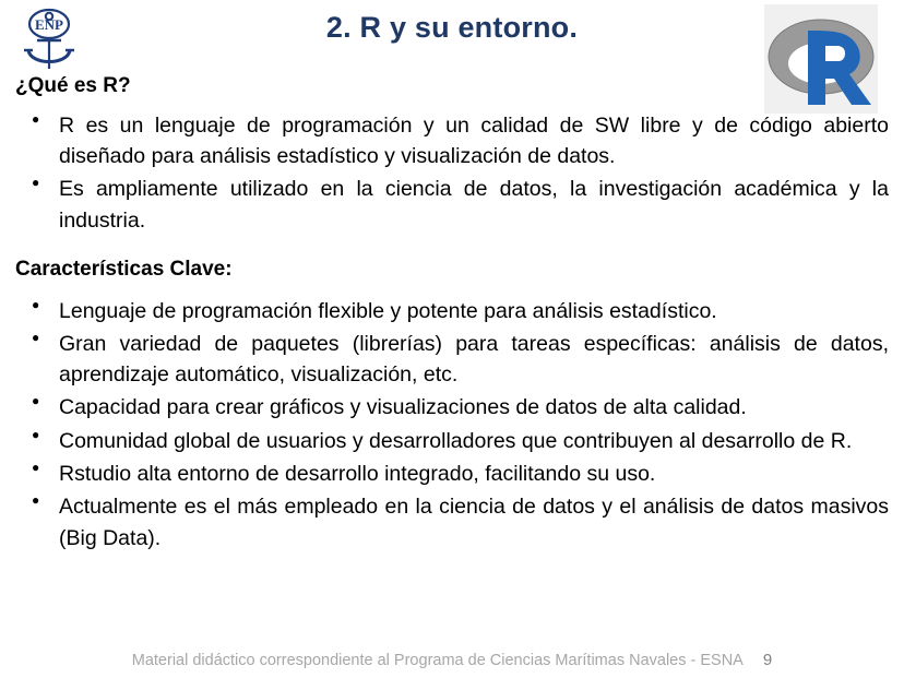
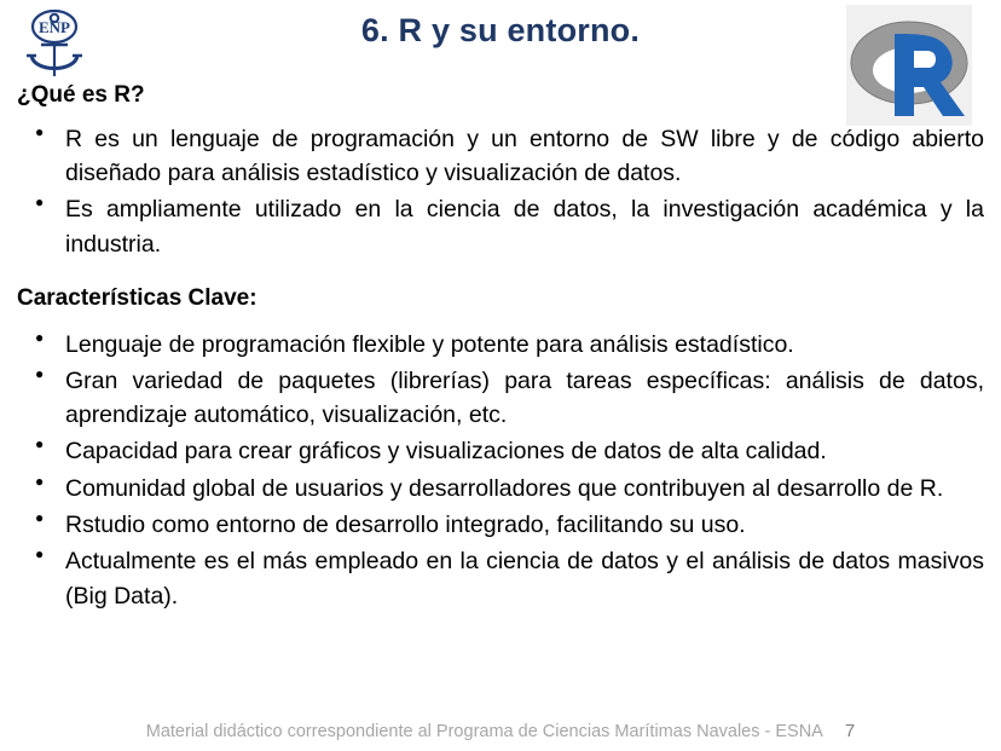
  ENP
- 2. R y su entorno.
+ 6. R y su entorno.
  ¿Qué es R?
- R es un lenguaje de programación y un calidad de SW libre y de código abierto diseñado para análisis estadístico y visualización de datos.
+ R es un lenguaje de programación y un entorno de SW libre y de código abierto diseñado para análisis estadístico y visualización de datos.
  Es ampliamente utilizado en la ciencia de datos, la investigación académica y la industria.
  Características Clave:
  Lenguaje de programación flexible y potente para análisis estadístico.
  Gran variedad de paquetes (librerías) para tareas específicas: análisis de datos, aprendizaje automático, visualización, etc.
  Capacidad para crear gráficos y visualizaciones de datos de alta calidad.
  Comunidad global de usuarios y desarrolladores que contribuyen al desarrollo de R.
- Rstudio alta entorno de desarrollo integrado, facilitando su uso.
+ Rstudio como entorno de desarrollo integrado, facilitando su uso.
  Actualmente es el más empleado en la ciencia de datos y el análisis de datos masivos (Big Data).
- Material didáctico correspondiente al Programa de Ciencias Marítimas Navales - ESNA 9
+ Material didáctico correspondiente al Programa de Ciencias Marítimas Navales - ESNA 7
